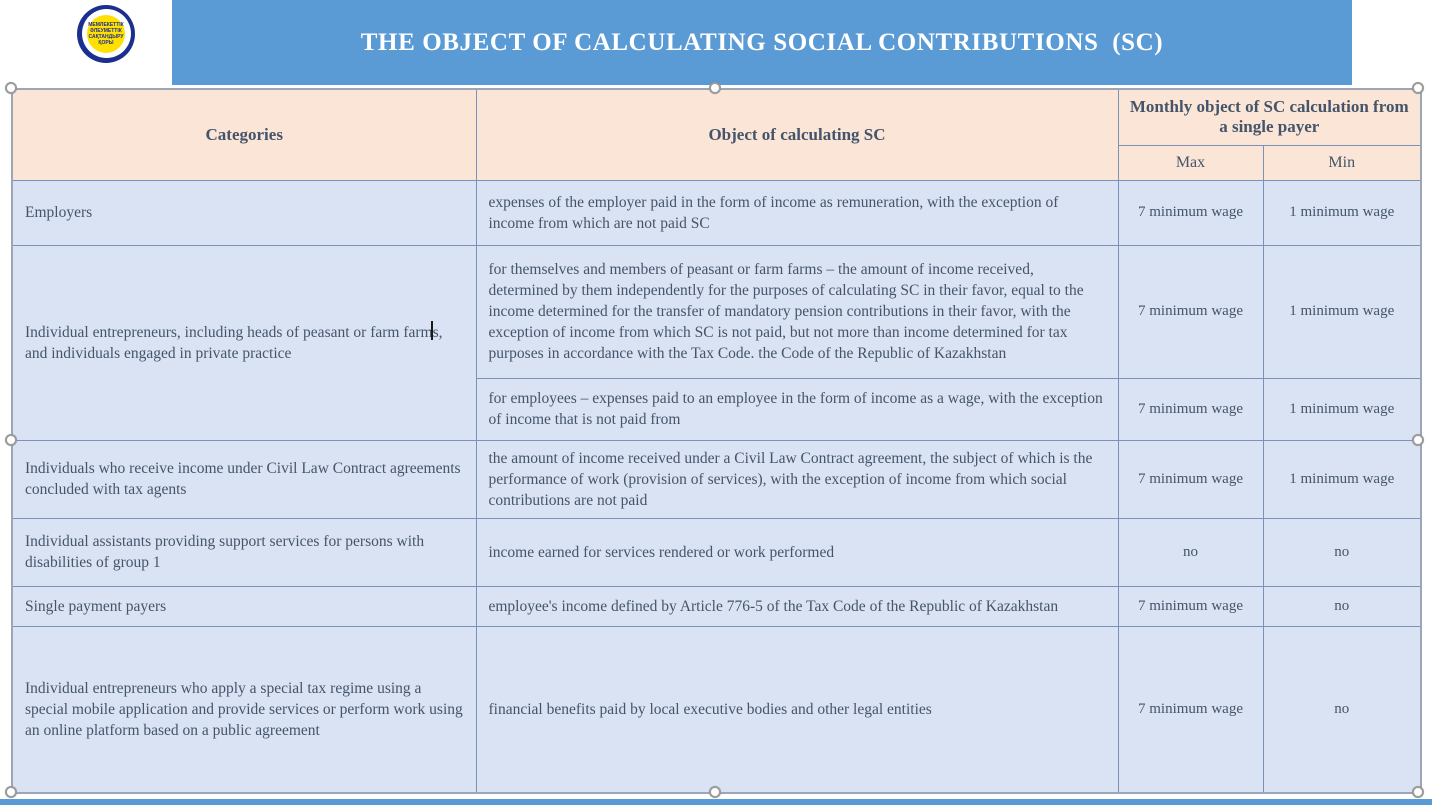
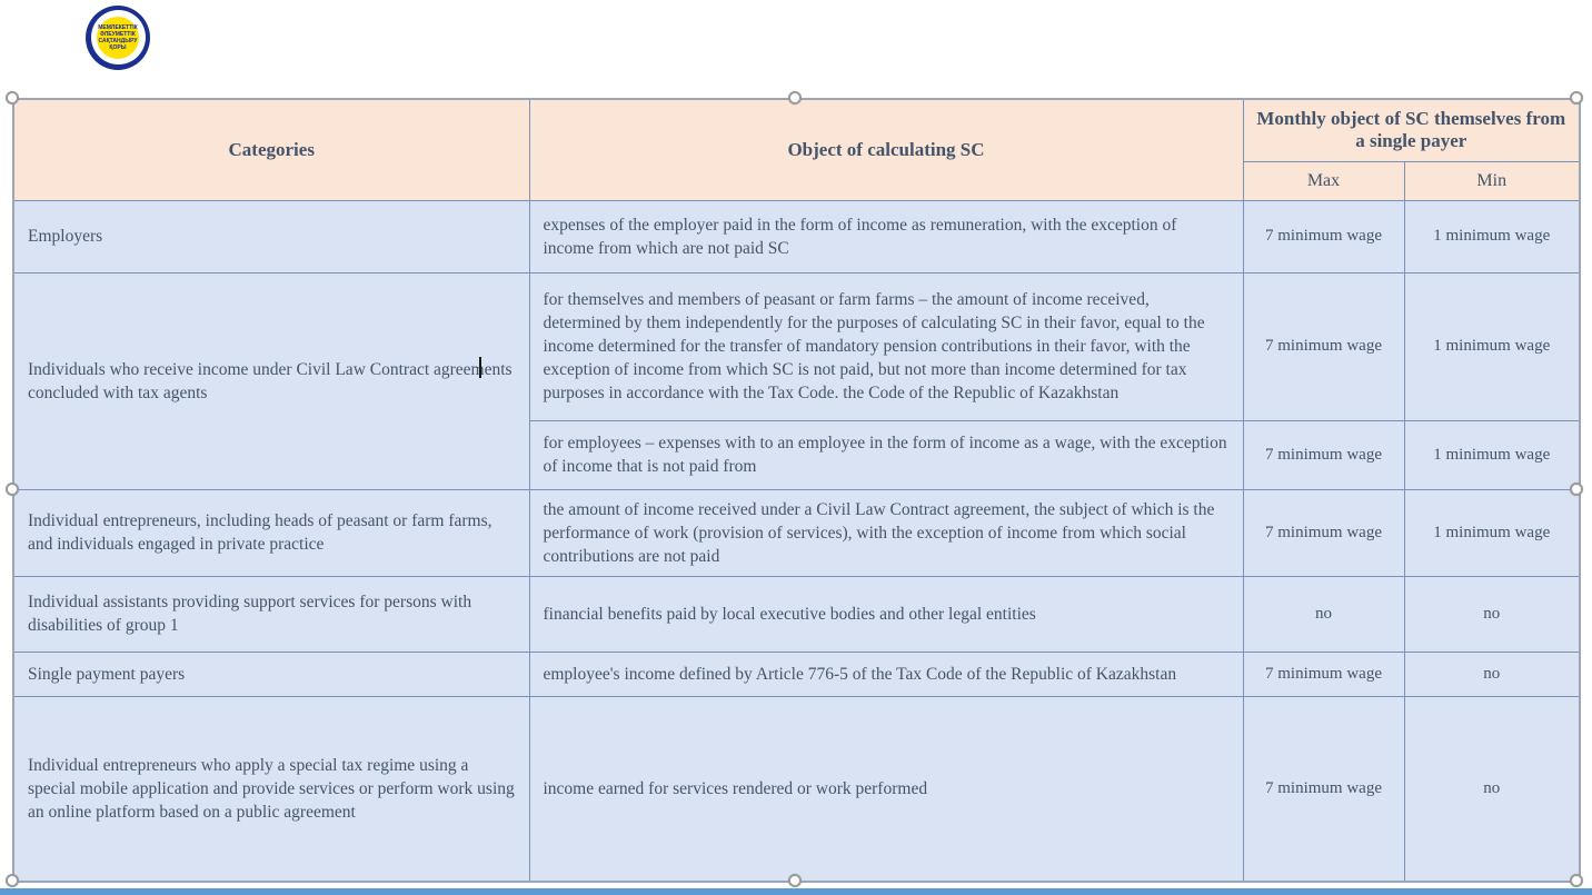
- THE OBJECT OF CALCULATING SOCIAL CONTRIBUTIONS (SC)
- Categories	Object of calculating SC	Monthly object of SC calculation from a single payer
+ Categories	Object of calculating SC	Monthly object of SC themselves from a single payer
  Max	Min
  Employers	expenses of the employer paid in the form of income as remuneration, with the exception of income from which are not paid SC	7 minimum wage	1 minimum wage
- Individual entrepreneurs, including heads of peasant or farm farms, and individuals engaged in private practice	for themselves and members of peasant or farm farms – the amount of income received, determined by them independently for the purposes of calculating SC in their favor, equal to the income determined for the transfer of mandatory pension contributions in their favor, with the exception of income from which SC is not paid, but not more than income determined for tax purposes in accordance with the Tax Code. the Code of the Republic of Kazakhstan	7 minimum wage	1 minimum wage
+ Individuals who receive income under Civil Law Contract agreements concluded with tax agents	for themselves and members of peasant or farm farms – the amount of income received, determined by them independently for the purposes of calculating SC in their favor, equal to the income determined for the transfer of mandatory pension contributions in their favor, with the exception of income from which SC is not paid, but not more than income determined for tax purposes in accordance with the Tax Code. the Code of the Republic of Kazakhstan	7 minimum wage	1 minimum wage
- for employees – expenses paid to an employee in the form of income as a wage, with the exception of income that is not paid from	7 minimum wage	1 minimum wage
+ for employees – expenses with to an employee in the form of income as a wage, with the exception of income that is not paid from	7 minimum wage	1 minimum wage
- Individuals who receive income under Civil Law Contract agreements concluded with tax agents	the amount of income received under a Civil Law Contract agreement, the subject of which is the performance of work (provision of services), with the exception of income from which social contributions are not paid	7 minimum wage	1 minimum wage
+ Individual entrepreneurs, including heads of peasant or farm farms, and individuals engaged in private practice	the amount of income received under a Civil Law Contract agreement, the subject of which is the performance of work (provision of services), with the exception of income from which social contributions are not paid	7 minimum wage	1 minimum wage
- Individual assistants providing support services for persons with disabilities of group 1	income earned for services rendered or work performed	no	no
+ Individual assistants providing support services for persons with disabilities of group 1	financial benefits paid by local executive bodies and other legal entities	no	no
  Single payment payers	employee's income defined by Article 776-5 of the Tax Code of the Republic of Kazakhstan	7 minimum wage	no
- Individual entrepreneurs who apply a special tax regime using a special mobile application and provide services or perform work using an online platform based on a public agreement	financial benefits paid by local executive bodies and other legal entities	7 minimum wage	no
+ Individual entrepreneurs who apply a special tax regime using a special mobile application and provide services or perform work using an online platform based on a public agreement	income earned for services rendered or work performed	7 minimum wage	no
